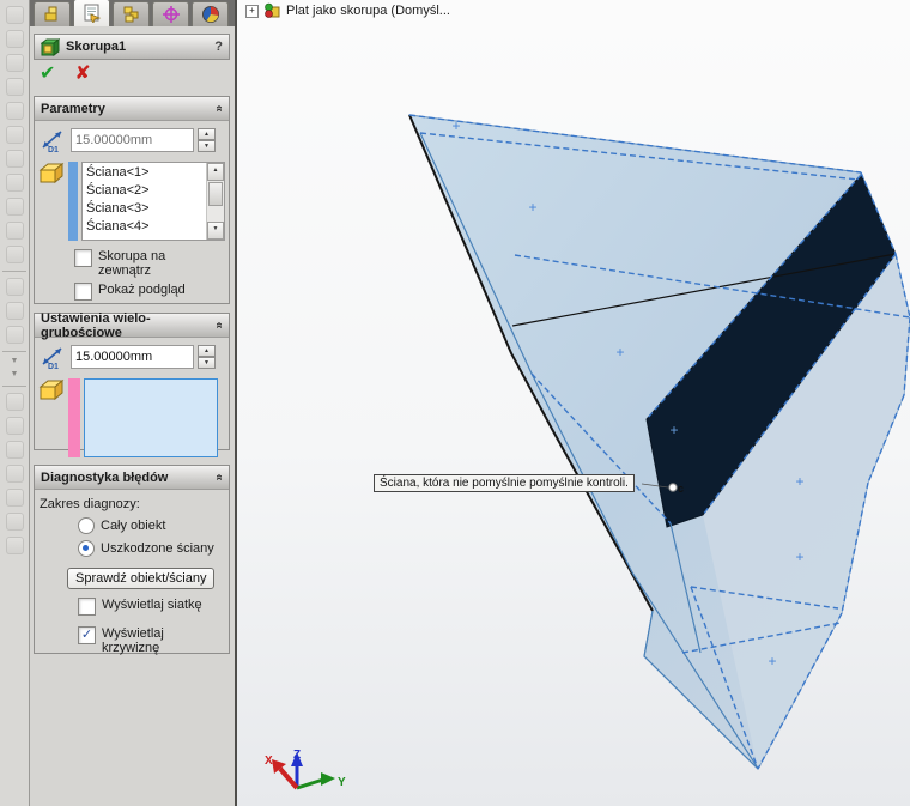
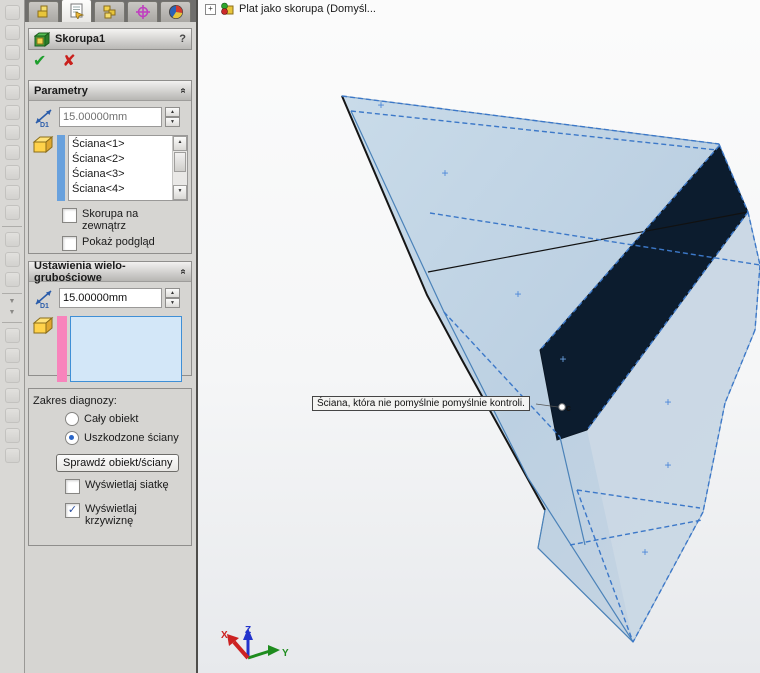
  Skorupa1
  ?
  ✔
  ✘
  Parametry
  15.00000mm
  Ściana<1>
  Ściana<2>
  Ściana<3>
  Ściana<4>
  Skorupa na zewnątrz
  Pokaż podgląd
  Ustawienia wielo-grubościowe
  15.00000mm
- Diagnostyka błędów
  Zakres diagnozy:
  Cały obiekt
  Uszkodzone ściany
  Sprawdź obiekt/ściany
  Wyświetlaj siatkę
  ✓
  Wyświetlaj krzywiznę
  +
  +
  +
  +
  +
  +
  +
  c
  Z
  Y
  X
  +
  Plat jako skorupa (Domyśl...
  Ściana, która nie pomyślnie pomyślnie kontroli.
